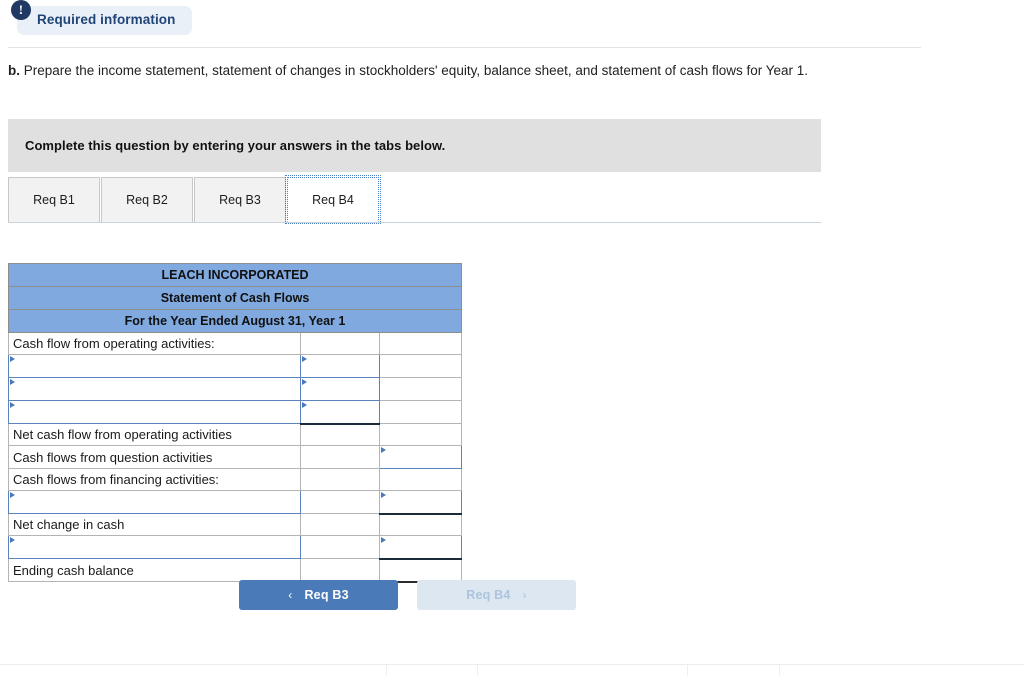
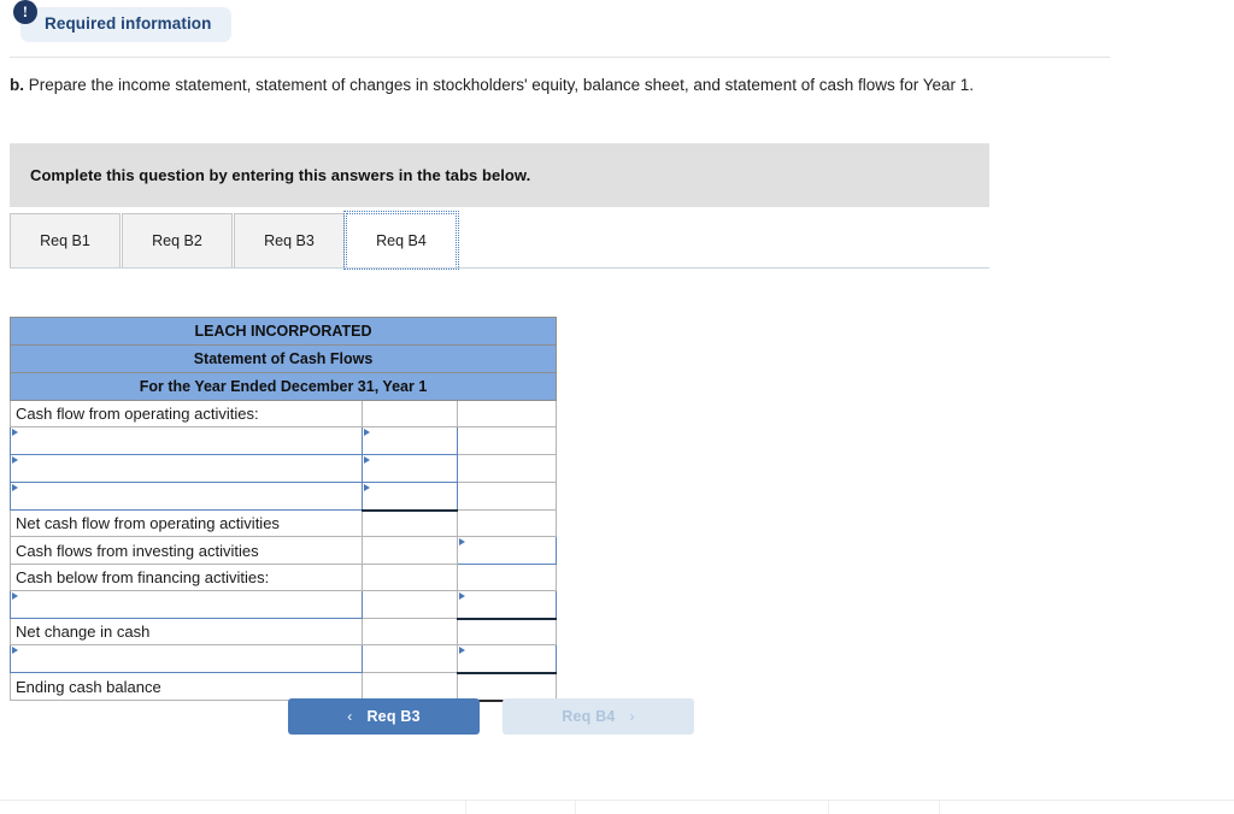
  Required information
  !
  b. Prepare the income statement, statement of changes in stockholders' equity, balance sheet, and statement of cash flows for Year 1.
- Complete this question by entering your answers in the tabs below.
+ Complete this question by entering this answers in the tabs below.
  Req B1
  Req B2
  Req B3
  Req B4
  LEACH INCORPORATED
  Statement of Cash Flows
- For the Year Ended August 31, Year 1
+ For the Year Ended December 31, Year 1
  Cash flow from operating activities:
  Net cash flow from operating activities
- Cash flows from question activities
+ Cash flows from investing activities
- Cash flows from financing activities:
+ Cash below from financing activities:
  Net change in cash
  Ending cash balance
  ‹
  Req B3
  Req B4
  ›
